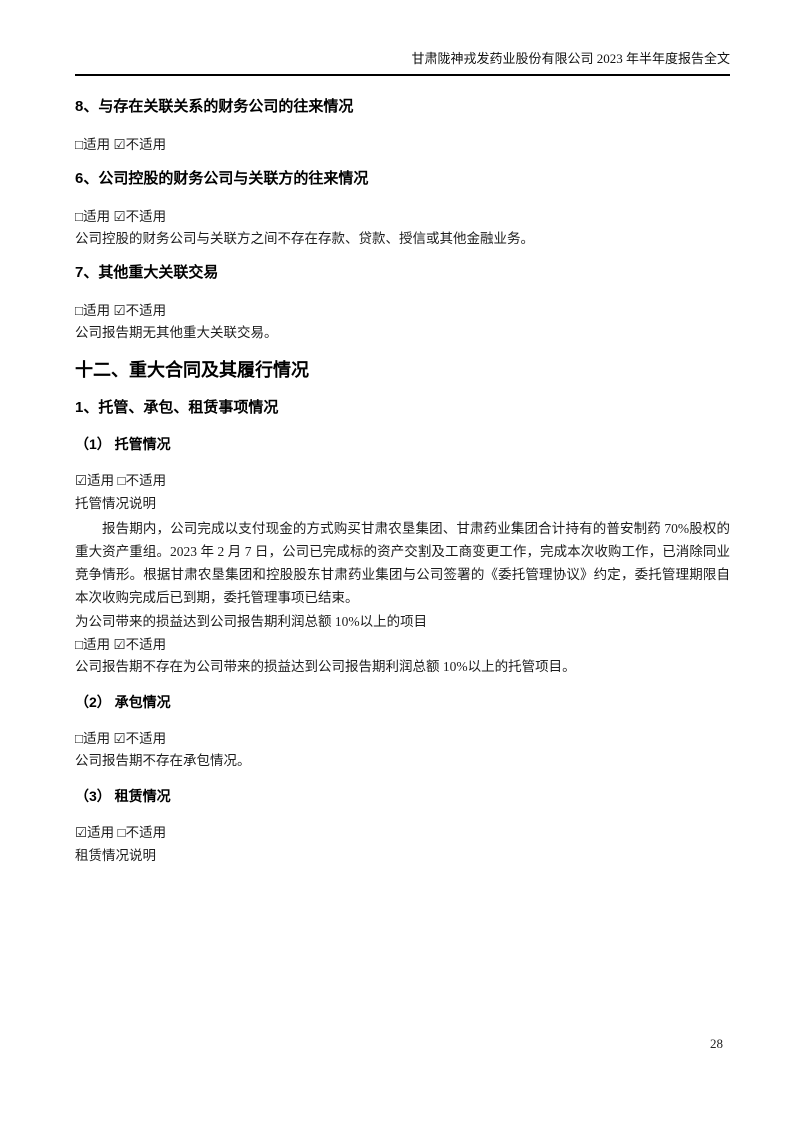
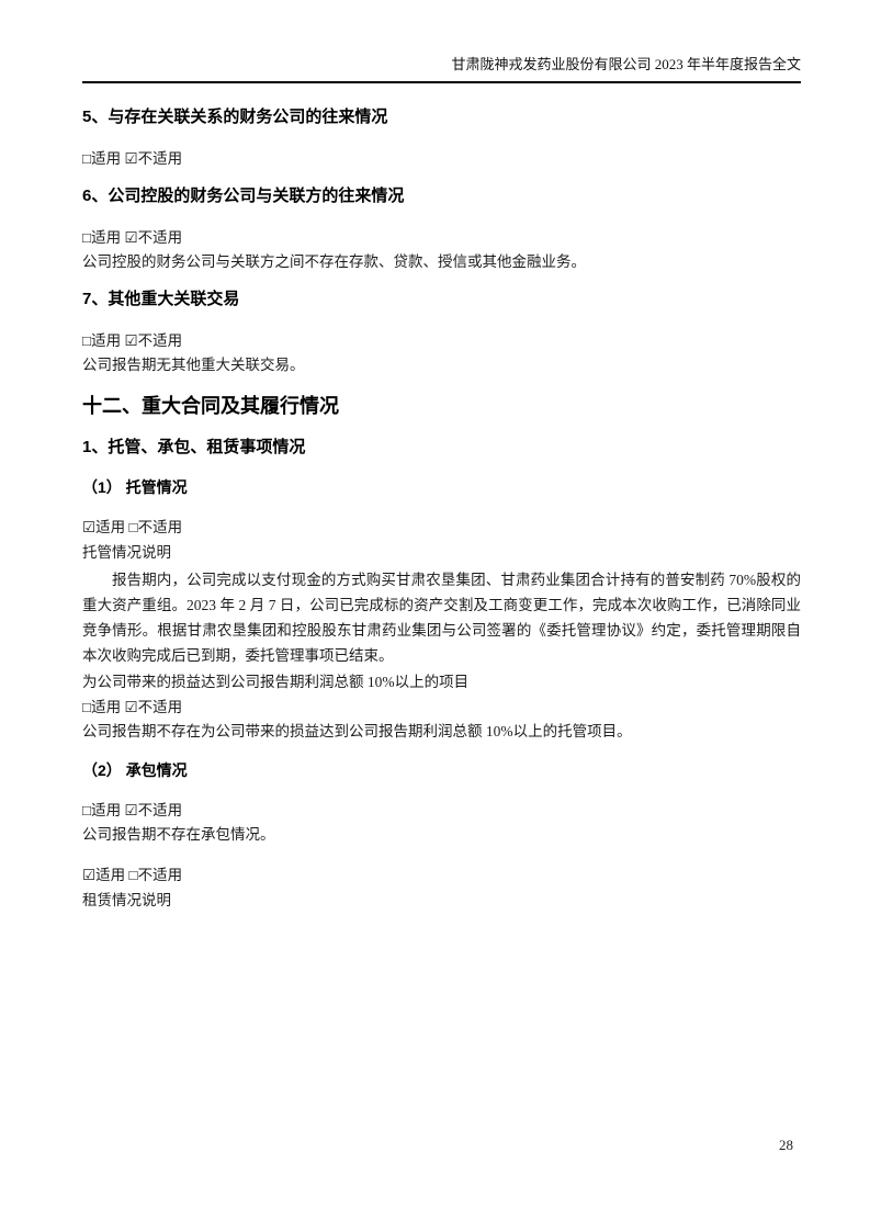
  甘肃陇神戎发药业股份有限公司 2023 年半年度报告全文
- 8、与存在关联关系的财务公司的往来情况
+ 5、与存在关联关系的财务公司的往来情况
  □适用 ☑不适用
  6、公司控股的财务公司与关联方的往来情况
  □适用 ☑不适用
  公司控股的财务公司与关联方之间不存在存款、贷款、授信或其他金融业务。
  7、其他重大关联交易
  □适用 ☑不适用
  公司报告期无其他重大关联交易。
  十二、重大合同及其履行情况
  1、托管、承包、租赁事项情况
  （1） 托管情况
  ☑适用 □不适用
  托管情况说明
  报告期内，公司完成以支付现金的方式购买甘肃农垦集团、甘肃药业集团合计持有的普安制药 70%股权的重大资产重组。2023 年 2 月 7 日，公司已完成标的资产交割及工商变更工作，完成本次收购工作，已消除同业竞争情形。根据甘肃农垦集团和控股股东甘肃药业集团与公司签署的《委托管理协议》约定，委托管理期限自本次收购完成后已到期，委托管理事项已结束。
  为公司带来的损益达到公司报告期利润总额 10%以上的项目
  □适用 ☑不适用
  公司报告期不存在为公司带来的损益达到公司报告期利润总额 10%以上的托管项目。
  （2） 承包情况
  □适用 ☑不适用
  公司报告期不存在承包情况。
- （3） 租赁情况
  ☑适用 □不适用
  租赁情况说明
  28
